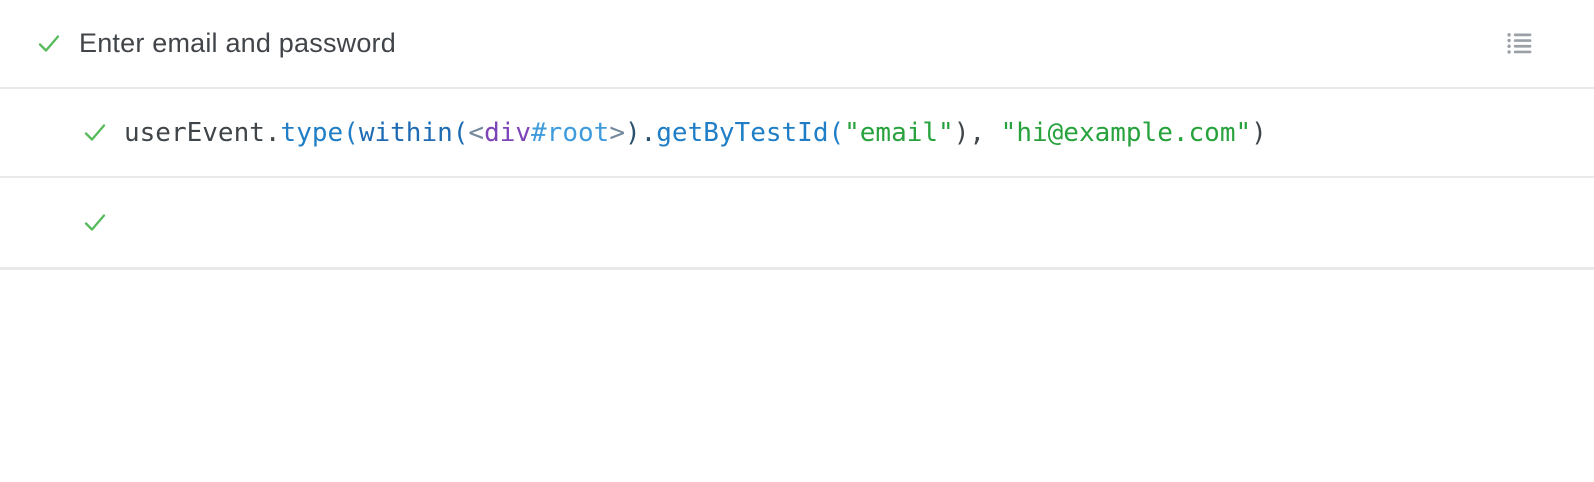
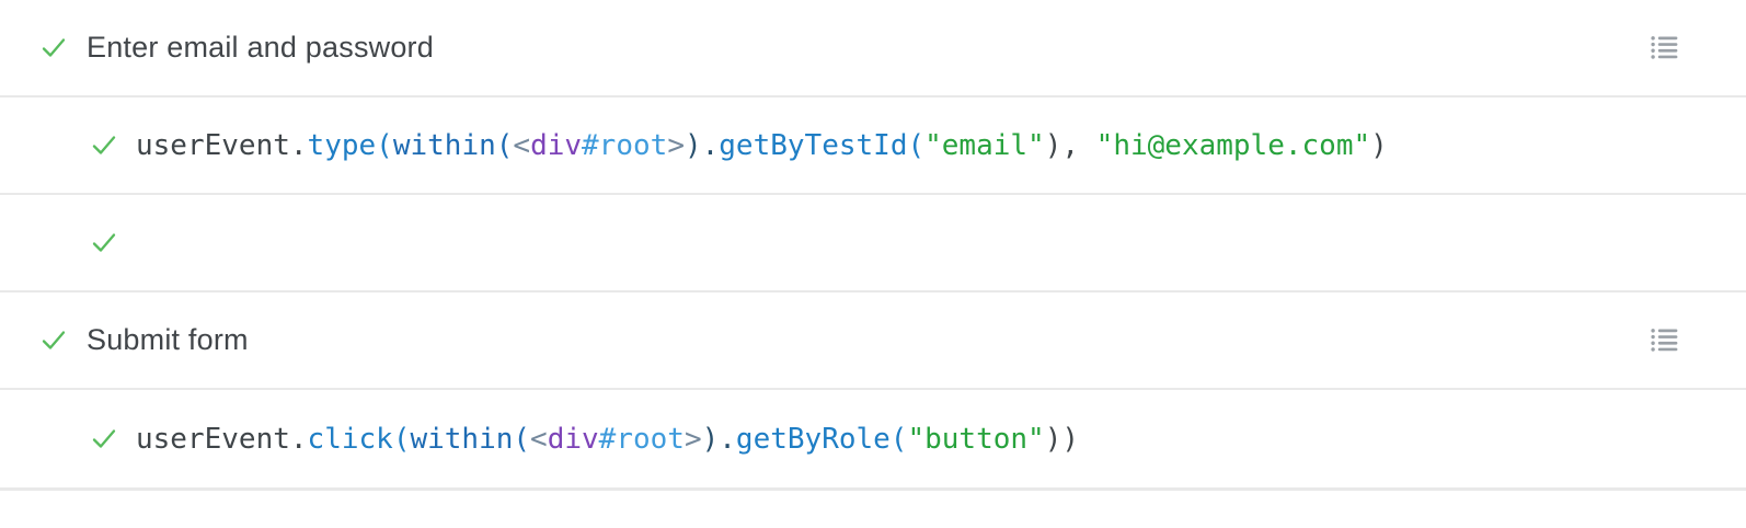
  Enter email and password
  userEvent.type(within(<div#root>).getByTestId("email"), "hi@example.com")
+ Submit form
+ userEvent.click(within(<div#root>).getByRole("button"))
